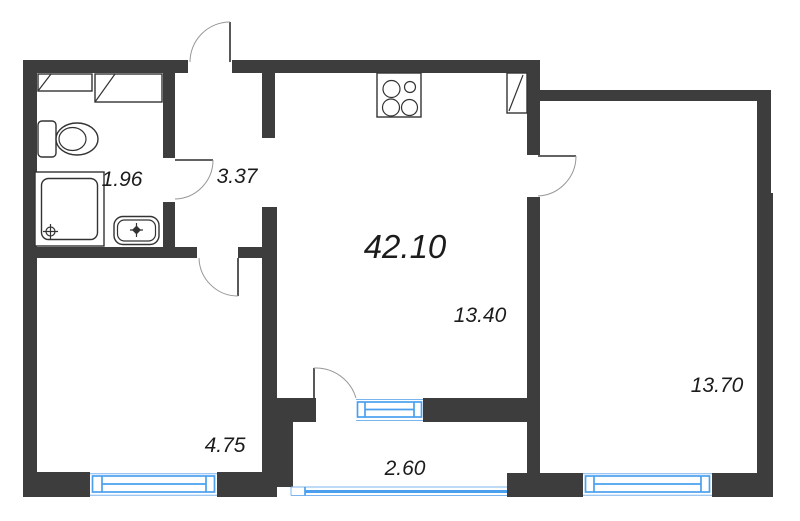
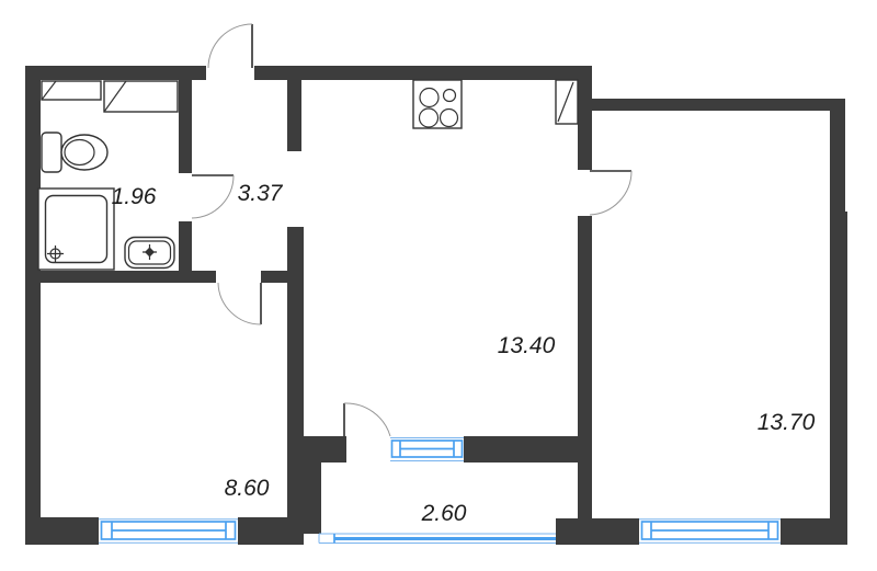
- 42.10
  1.96
  3.37
  13.40
- 4.75
+ 8.60
  13.70
  2.60
